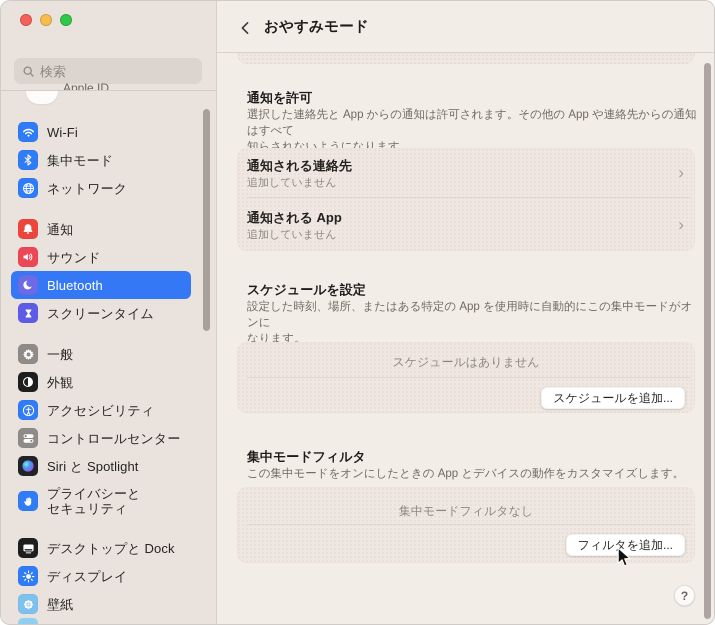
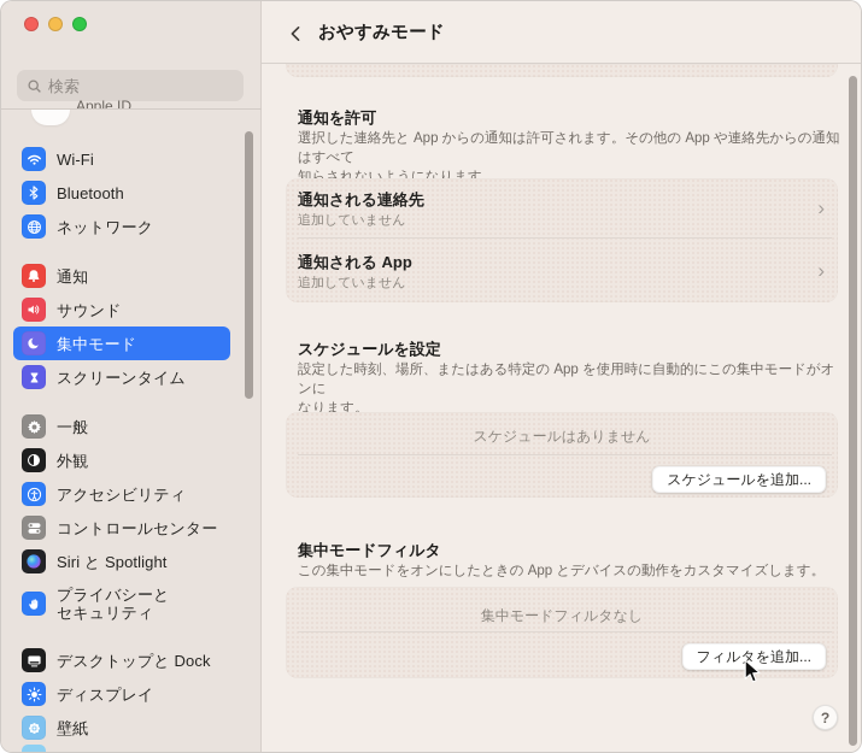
  検索
  Apple ID
  Wi-Fi
- 集中モード
+ Bluetooth
  ネットワーク
  通知
  サウンド
- Bluetooth
+ 集中モード
  スクリーンタイム
  一般
  外観
  アクセシビリティ
  コントロールセンター
  Siri と Spotlight
  プライバシーと
  セキュリティ
  デスクトップと Dock
  ディスプレイ
  壁紙
  おやすみモード
  通知を許可
  選択した連絡先と App からの通知は許可されます。その他の App や連絡先からの通知はすべて
  知らされないようになります。
  通知される連絡先
  追加していません
  ›
  通知される App
  追加していません
  ›
  スケジュールを設定
  設定した時刻、場所、またはある特定の App を使用時に自動的にこの集中モードがオンに
  なります。
  スケジュールはありません
  スケジュールを追加...
  集中モードフィルタ
  この集中モードをオンにしたときの App とデバイスの動作をカスタマイズします。
  集中モードフィルタなし
  フィルタを追加...
  ?
